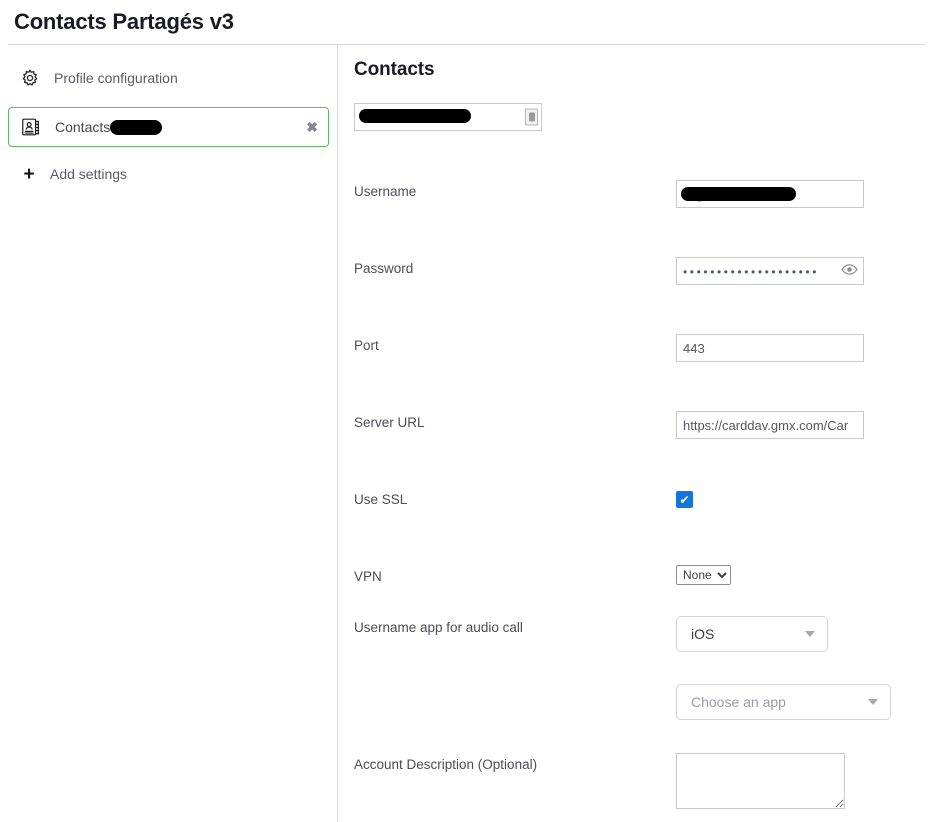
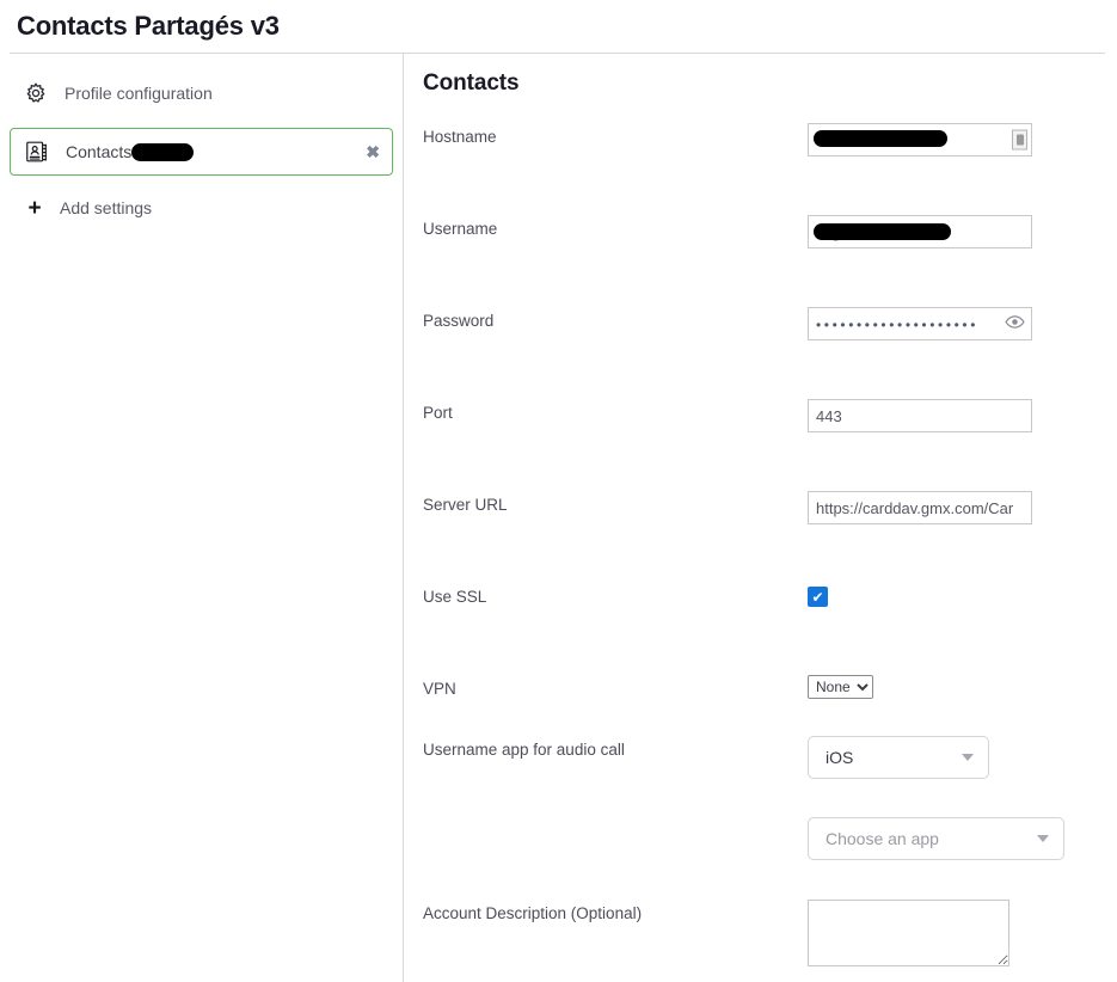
  Contacts Partagés v3
  Profile configuration
  Contacts
  ✖
  +
  Add settings
  Contacts
+ Hostname
  Username
  Password
  ••••••••••••••••••••
  Port
  443
  Server URL
  https://carddav.gmx.com/Car
  Use SSL
  ✔
  VPN
  None
  Username app for audio call
  iOS
  Choose an app
  Account Description (Optional)
